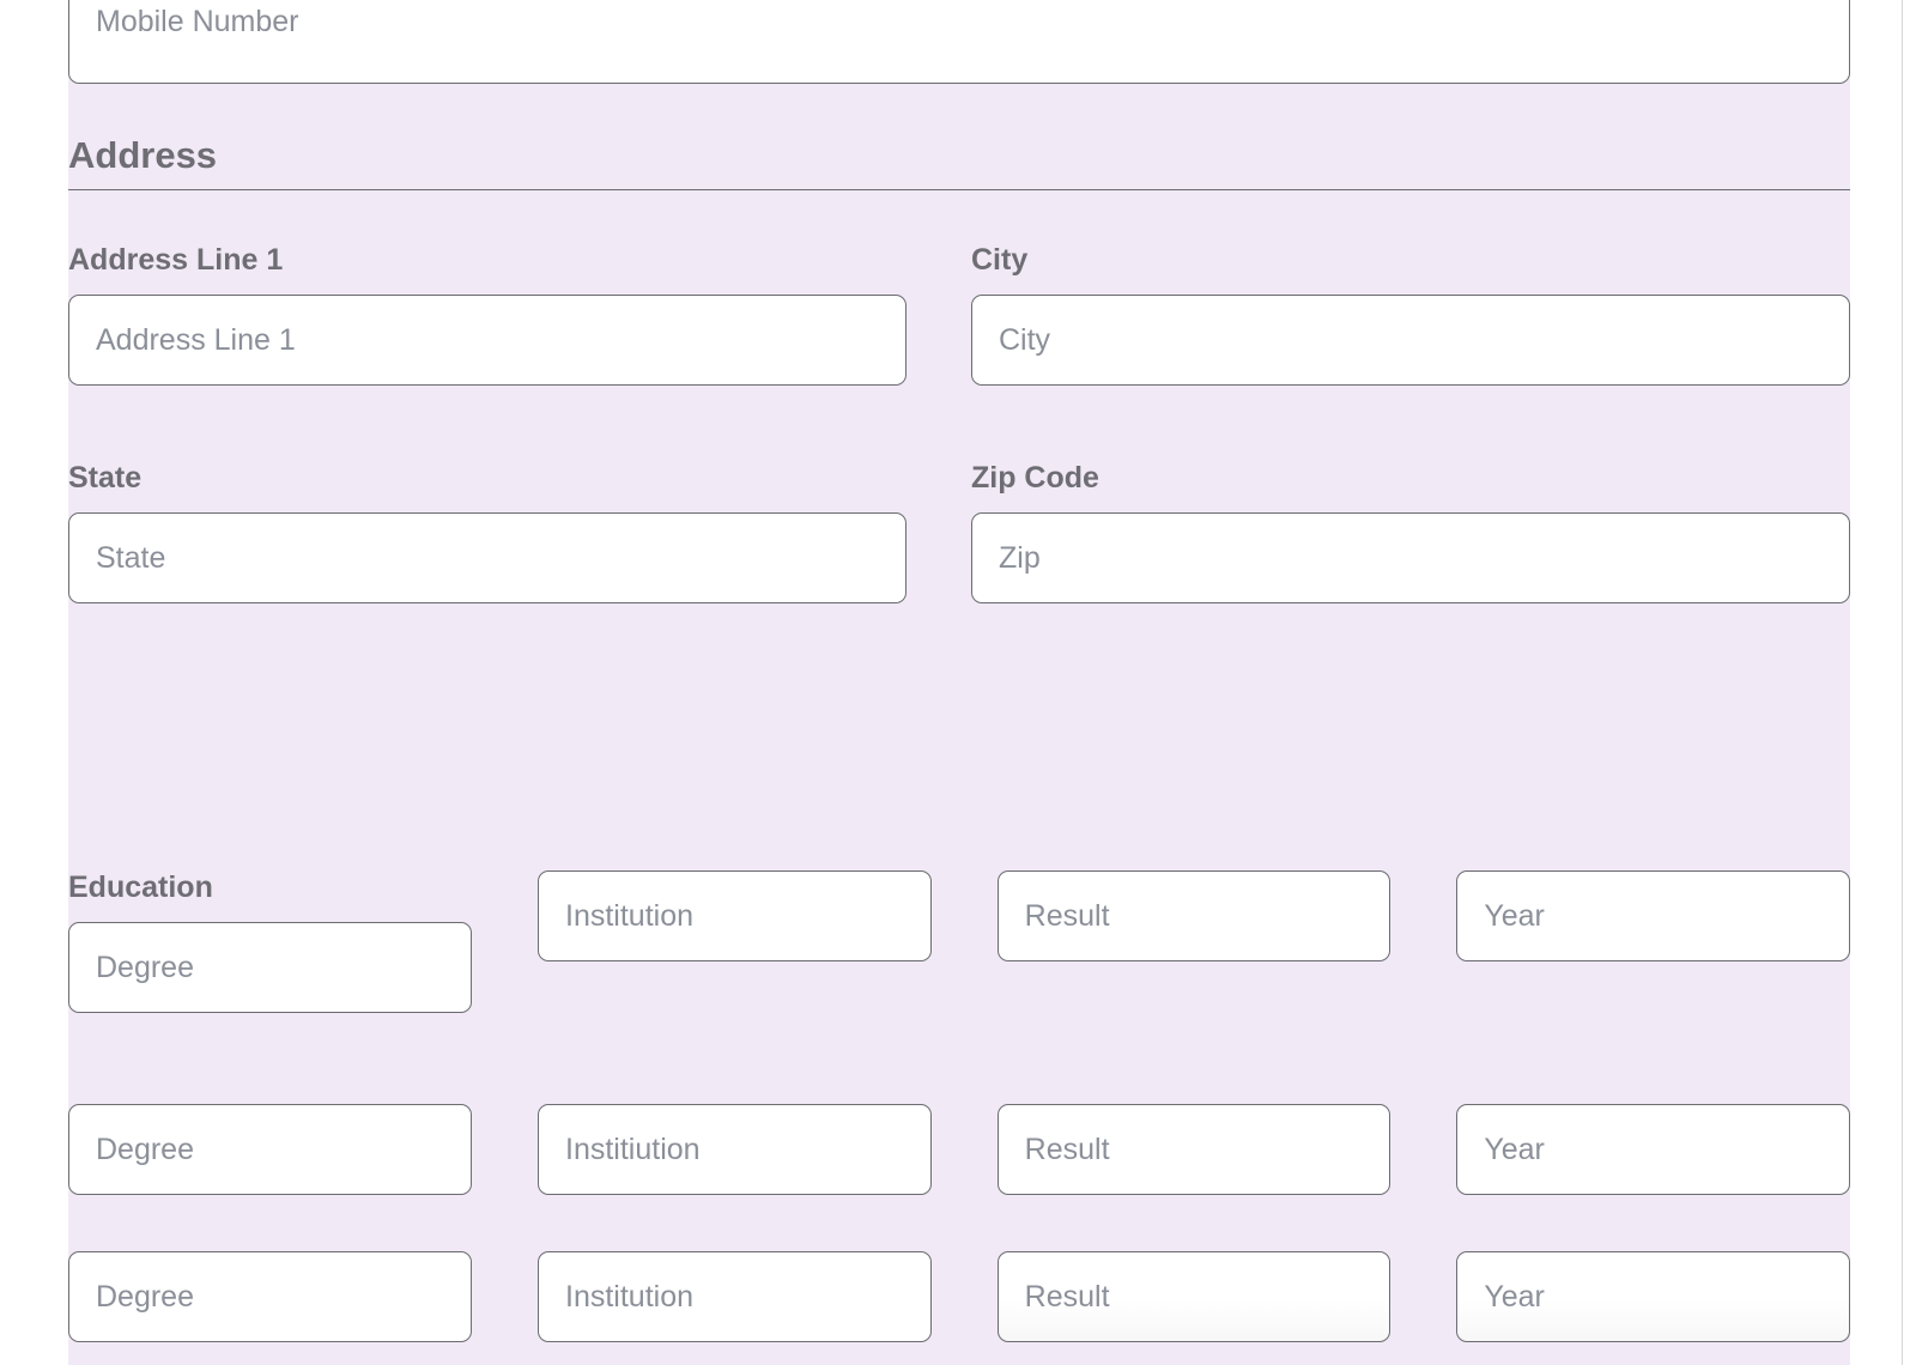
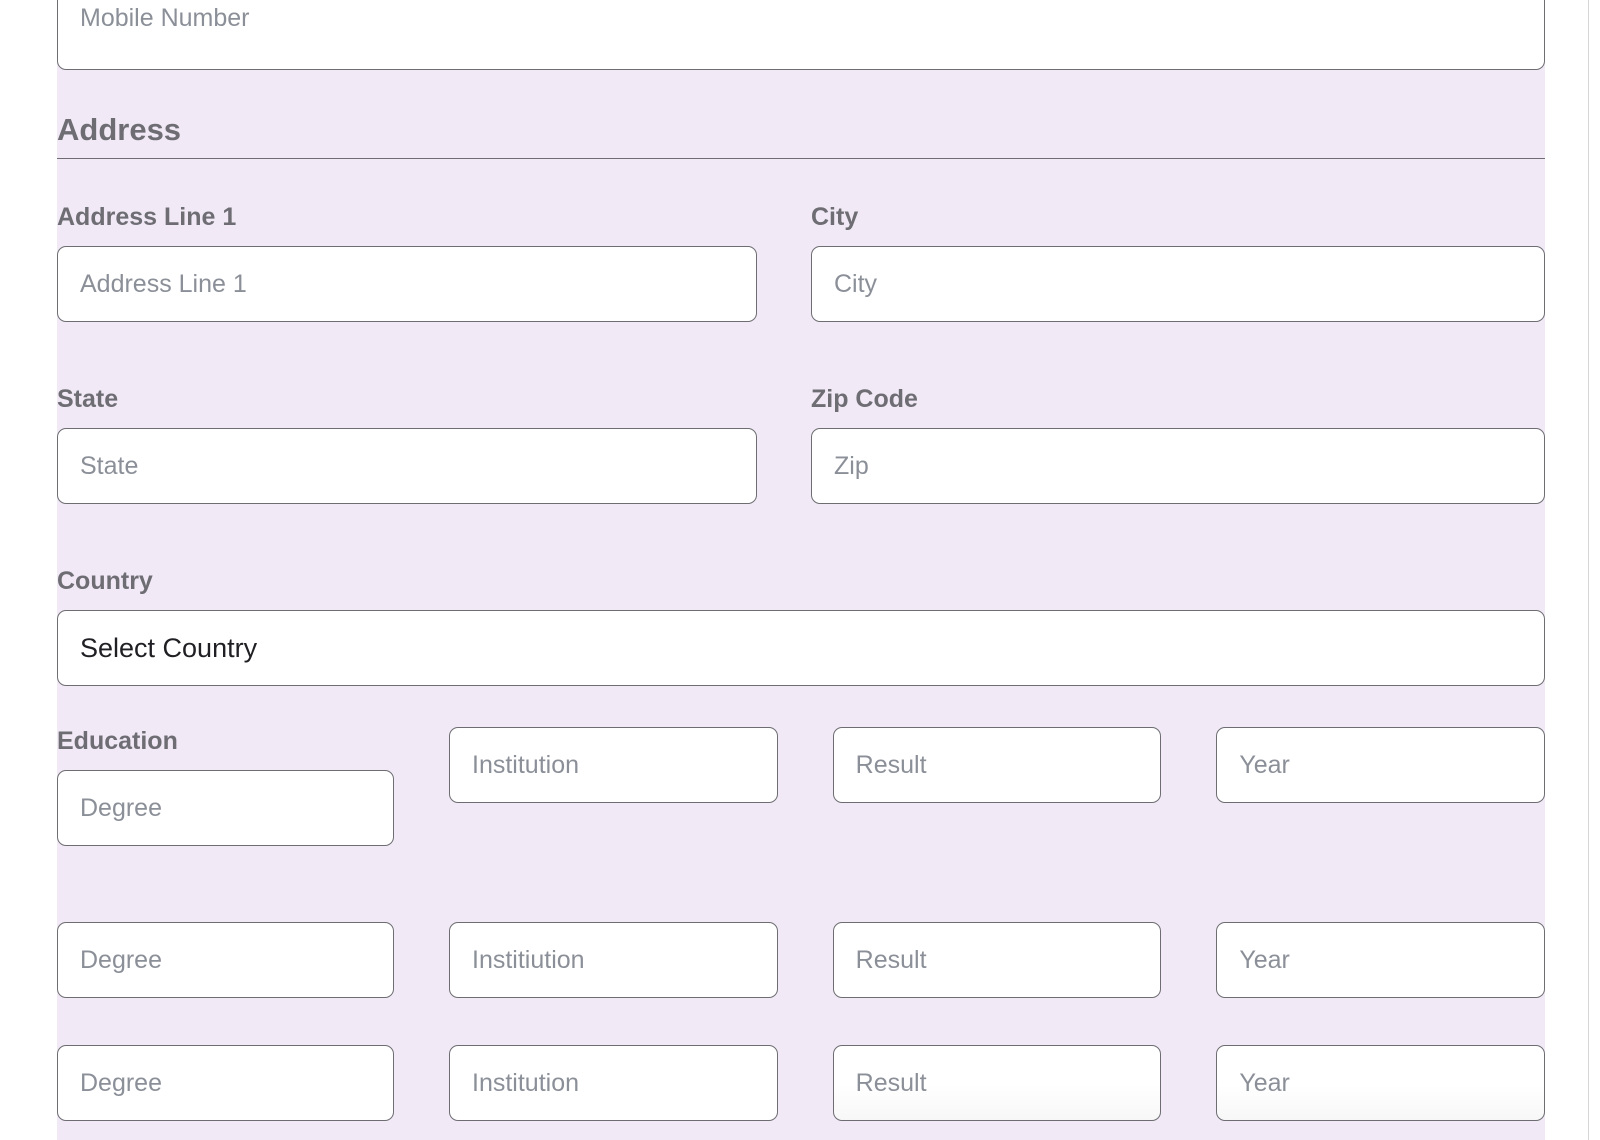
  Mobile Number
  Address
  Address Line 1
  Address Line 1
  City
  City
  State
  State
  Zip Code
  Zip
+ Country
+ Select Country
  Education
  Degree
  Institution
  Result
  Year
  Degree
  Institiution
  Result
  Year
  Degree
  Institution
  Result
  Year
